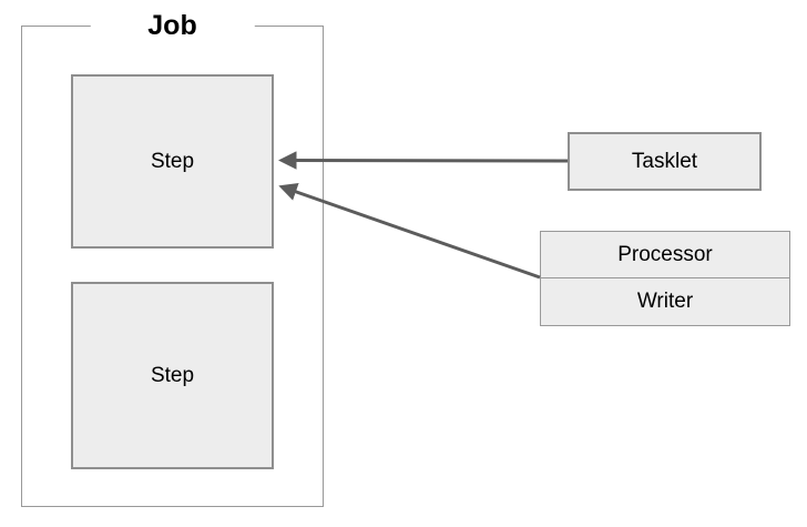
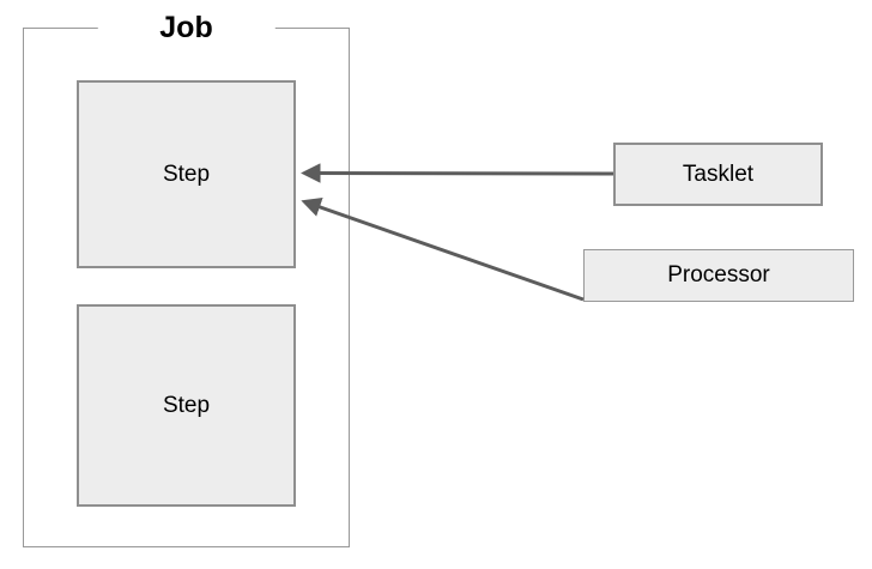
  Job
  Step
  Step
  Tasklet
  Processor
- Writer
